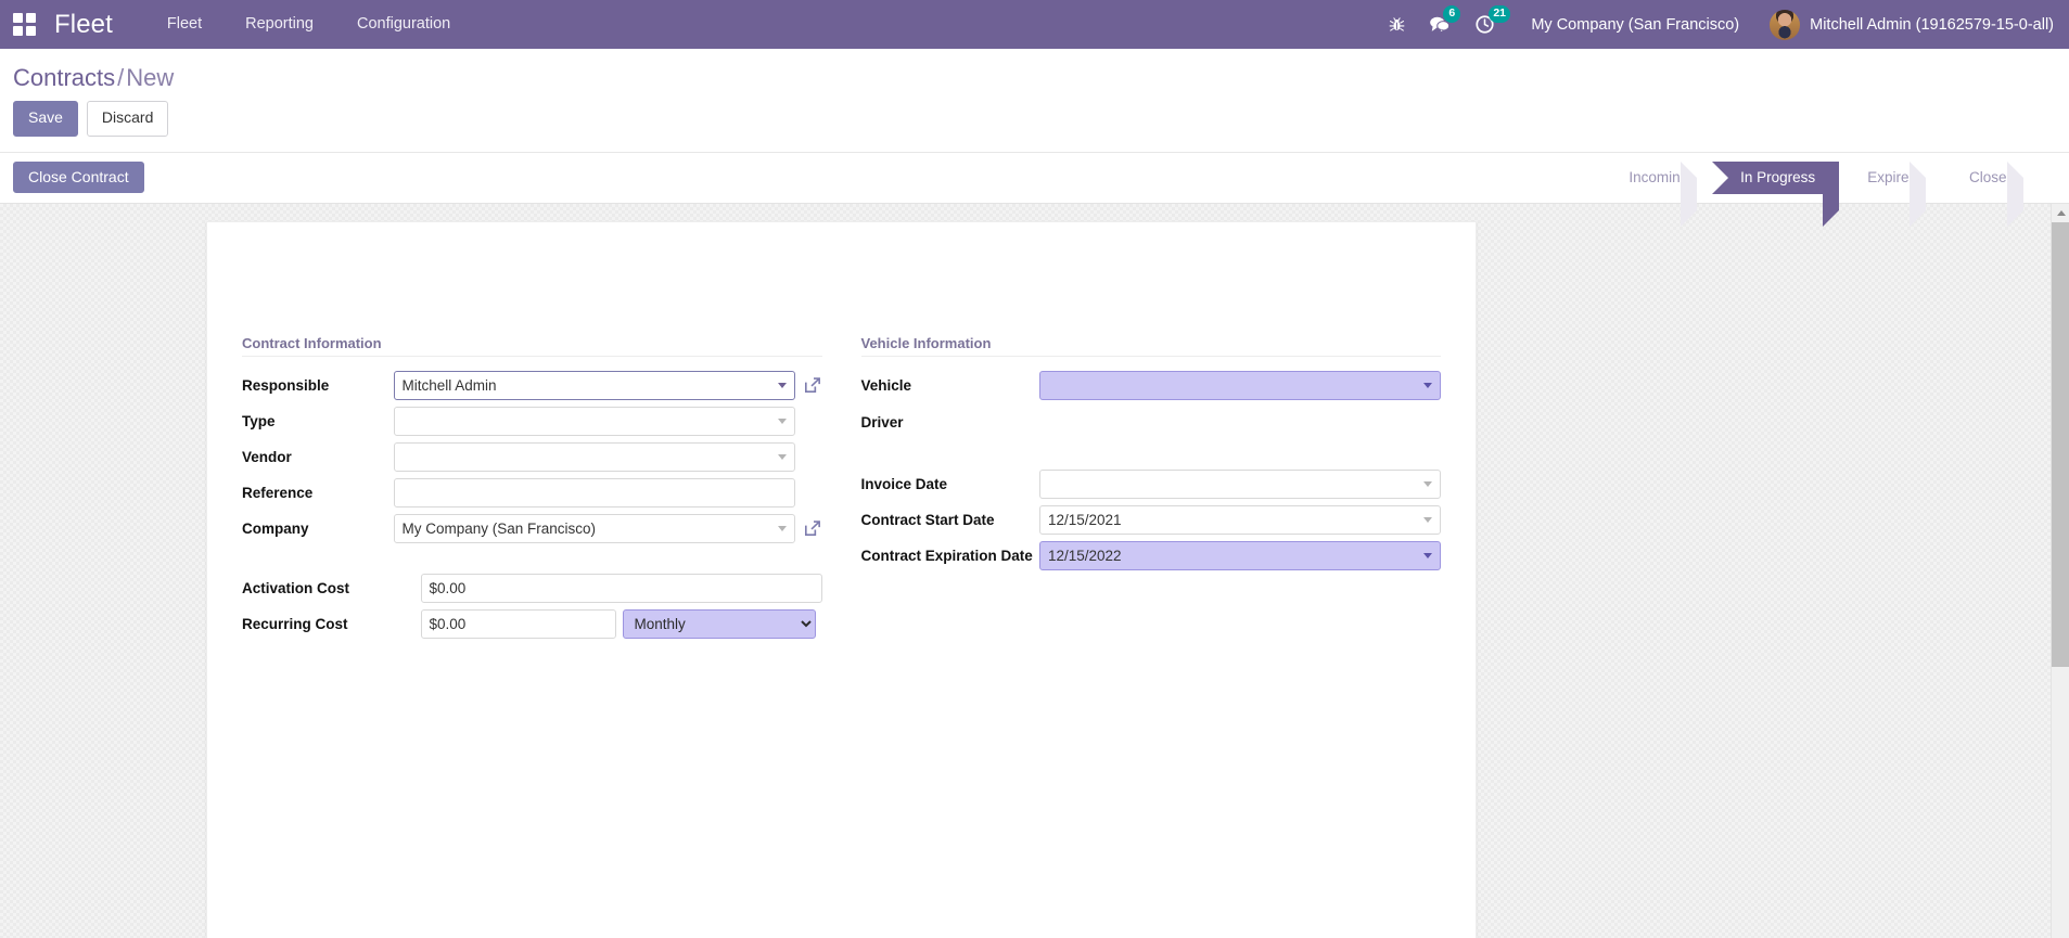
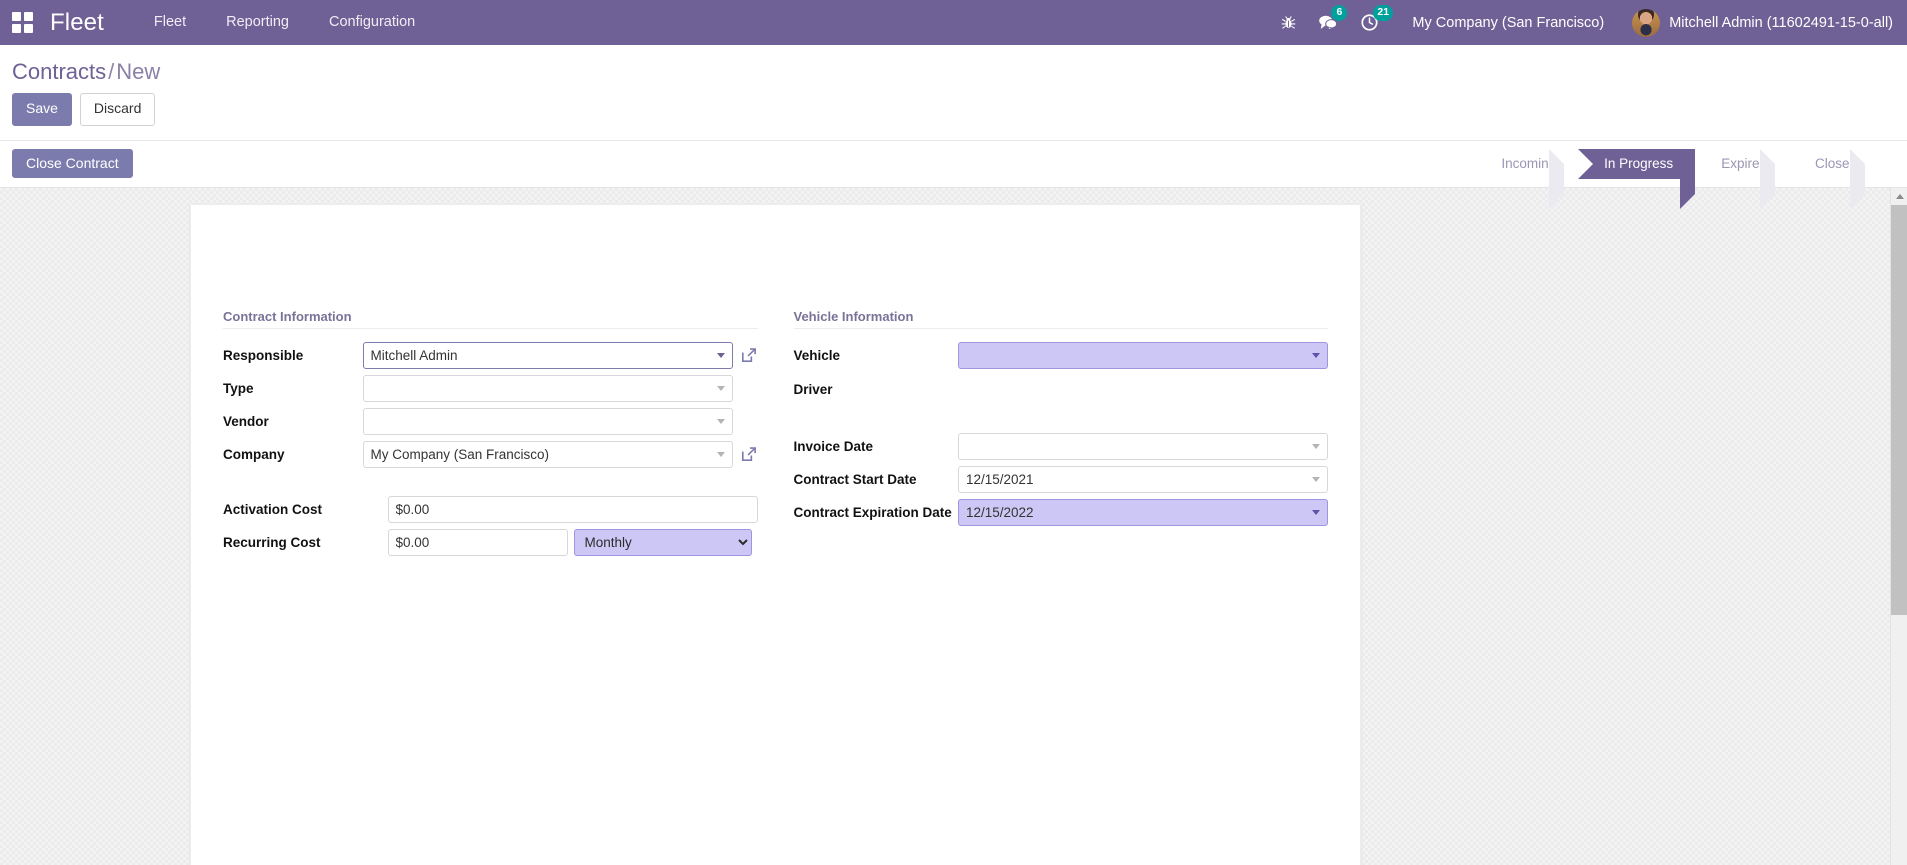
  Fleet
  Fleet
  Reporting
  Configuration
  6
  21
  My Company (San Francisco)
- Mitchell Admin (19162579-15-0-all)
+ Mitchell Admin (11602491-15-0-all)
  Contracts/New
  Save
  Discard
  Close Contract
  Incoming
  In Progress
  Expired
  Closed
  Contract Information
  Responsible	Mitchell Admin
  Type
  Vendor
- Reference
  Company	My Company (San Francisco)
  Activation Cost	$0.00
  Recurring Cost	$0.00 Monthly
  Vehicle Information
  Vehicle
  Driver
  Invoice Date
  Contract Start Date	12/15/2021
  Contract Expiration Date	12/15/2022
